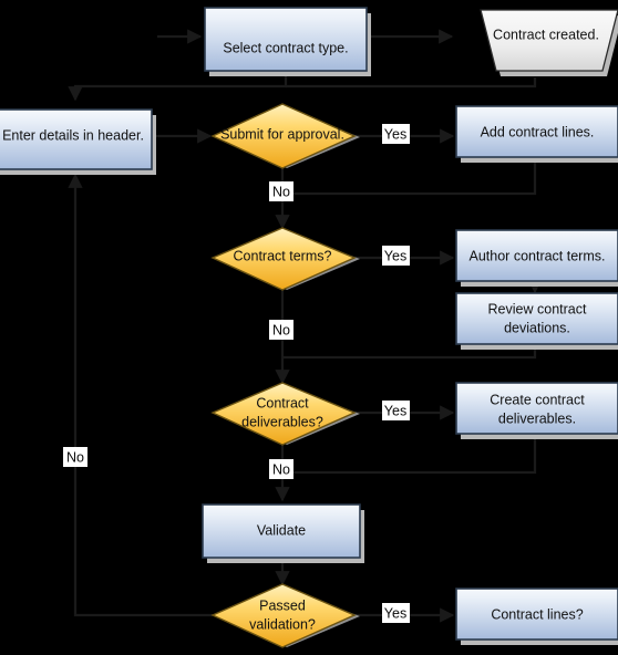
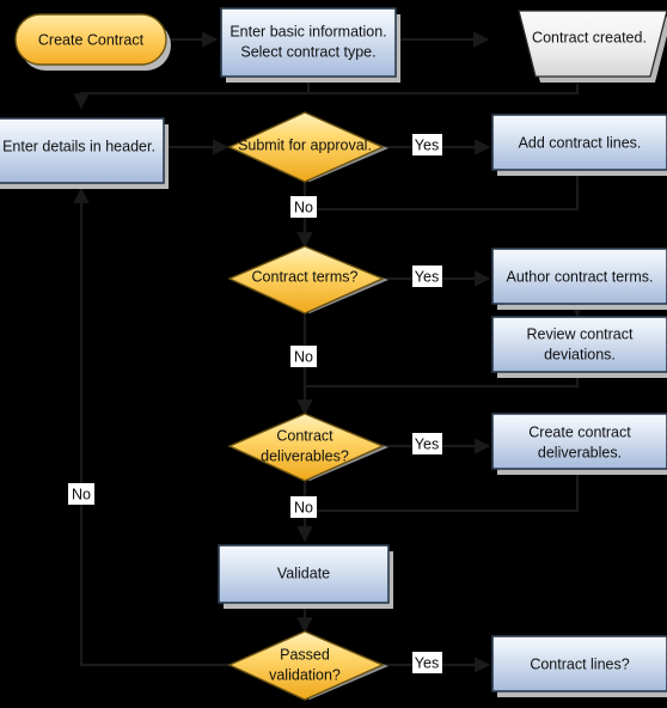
+ Create Contract
+ Enter basic information.
  Select contract type.
  Contract created.
  Enter details in header.
  Submit for approval.
  Add contract lines.
  Contract terms?
  Author contract terms.
  Review contract
  deviations.
  Contract
  deliverables?
  Create contract
  deliverables.
  Validate
  Passed
  validation?
  Contract lines?
  Yes
  No
  Yes
  No
  Yes
  No
  Yes
  No
